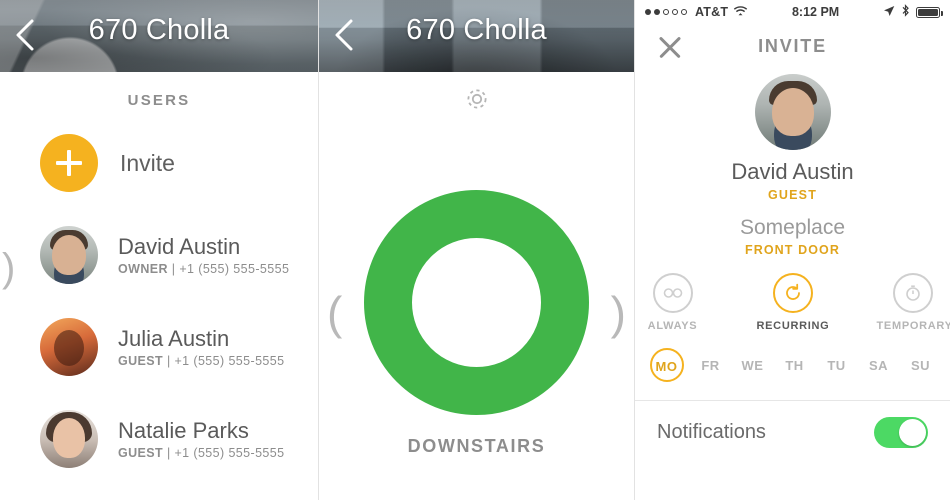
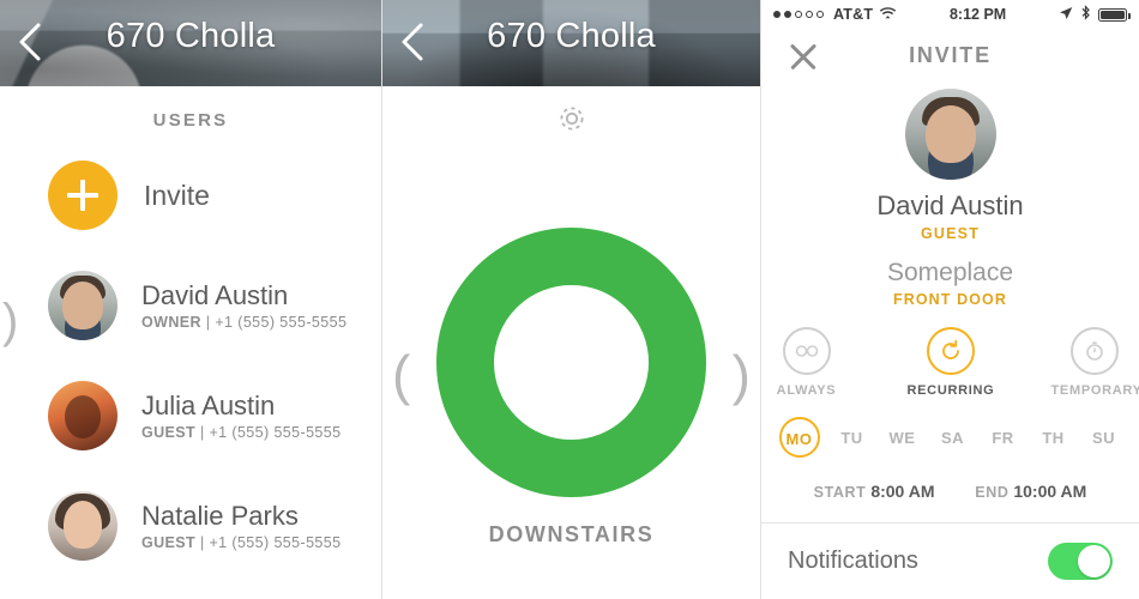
  670 Cholla
  USERS
  )
  Invite
  David Austin
  OWNER | +1 (555) 555-5555
  Julia Austin
  GUEST | +1 (555) 555-5555
  Natalie Parks
  GUEST | +1 (555) 555-5555
  670 Cholla
  (
  )
  DOWNSTAIRS
  AT&T
  8:12 PM
  INVITE
  David Austin
  GUEST
  Someplace
  FRONT DOOR
  ALWAYS
  RECURRING
  TEMPORARY
  MO
- FR
+ TU
  WE
- TH
+ SA
- TU
+ FR
- SA
+ TH
  SU
+ START 8:00 AM END 10:00 AM
  Notifications
